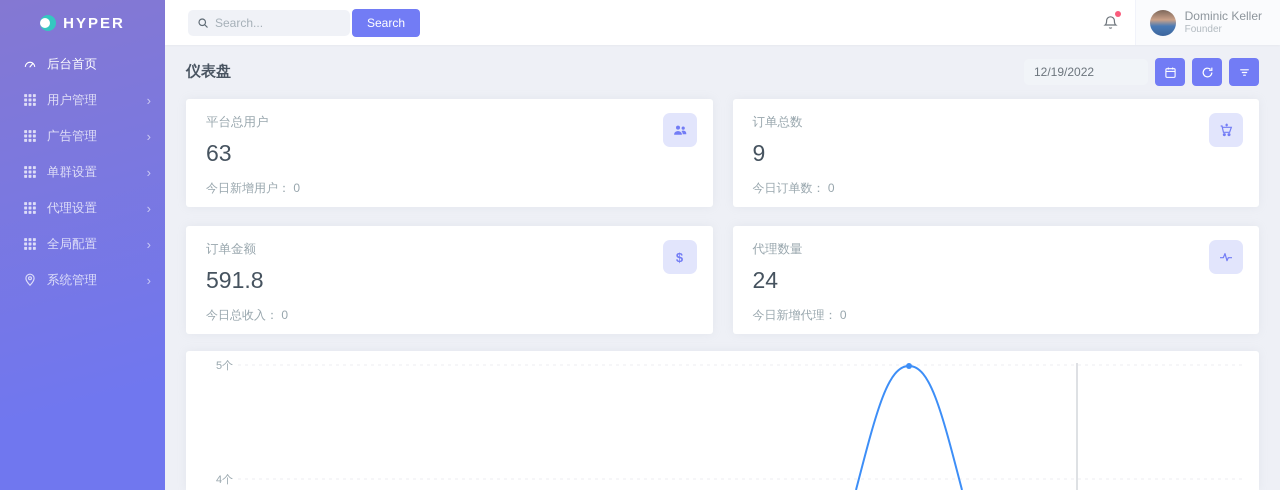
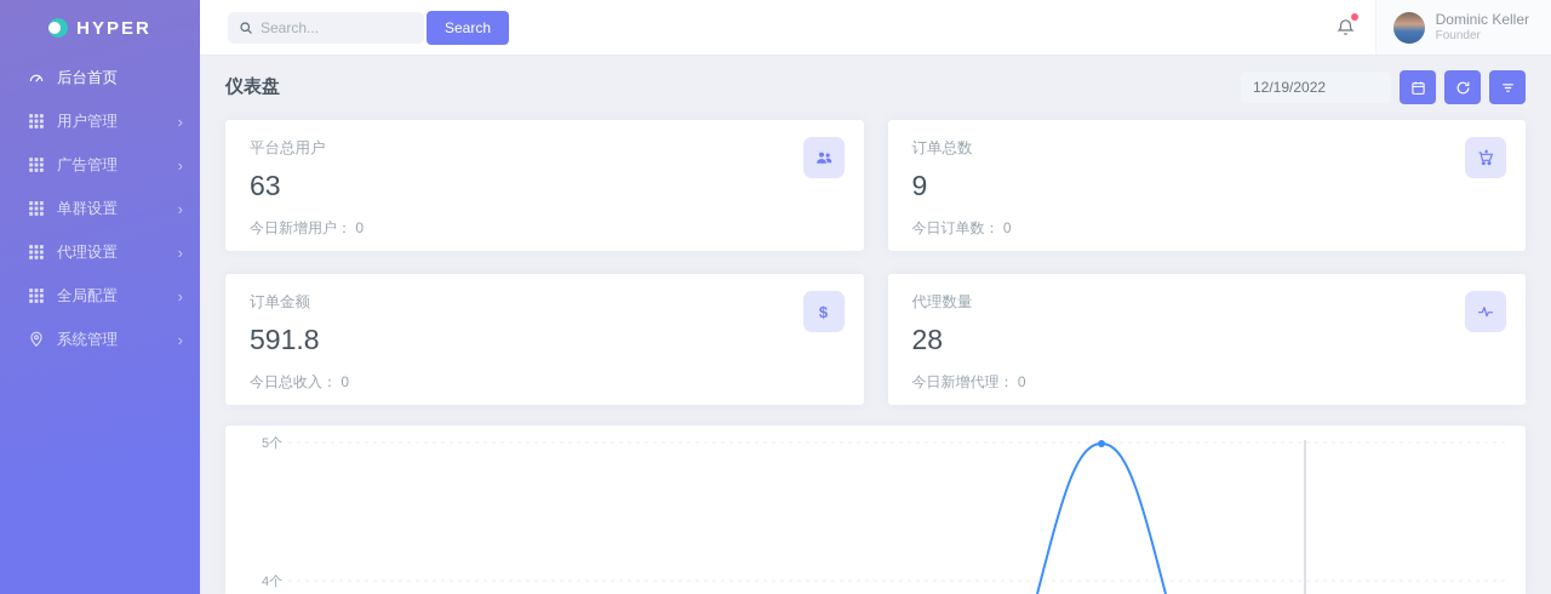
  HYPER
  后台首页
  用户管理
  ›
  广告管理
  ›
  单群设置
  ›
  代理设置
  ›
  全局配置
  ›
  系统管理
  ›
  Search...
  Search
  Dominic Keller
  Founder
  仪表盘
  12/19/2022
  平台总用户
  63
  今日新增用户： 0
  订单总数
  9
  今日订单数： 0
  订单金额
  591.8
  今日总收入： 0
  $
  代理数量
- 24
+ 28
  今日新增代理： 0
  5个
  4个
